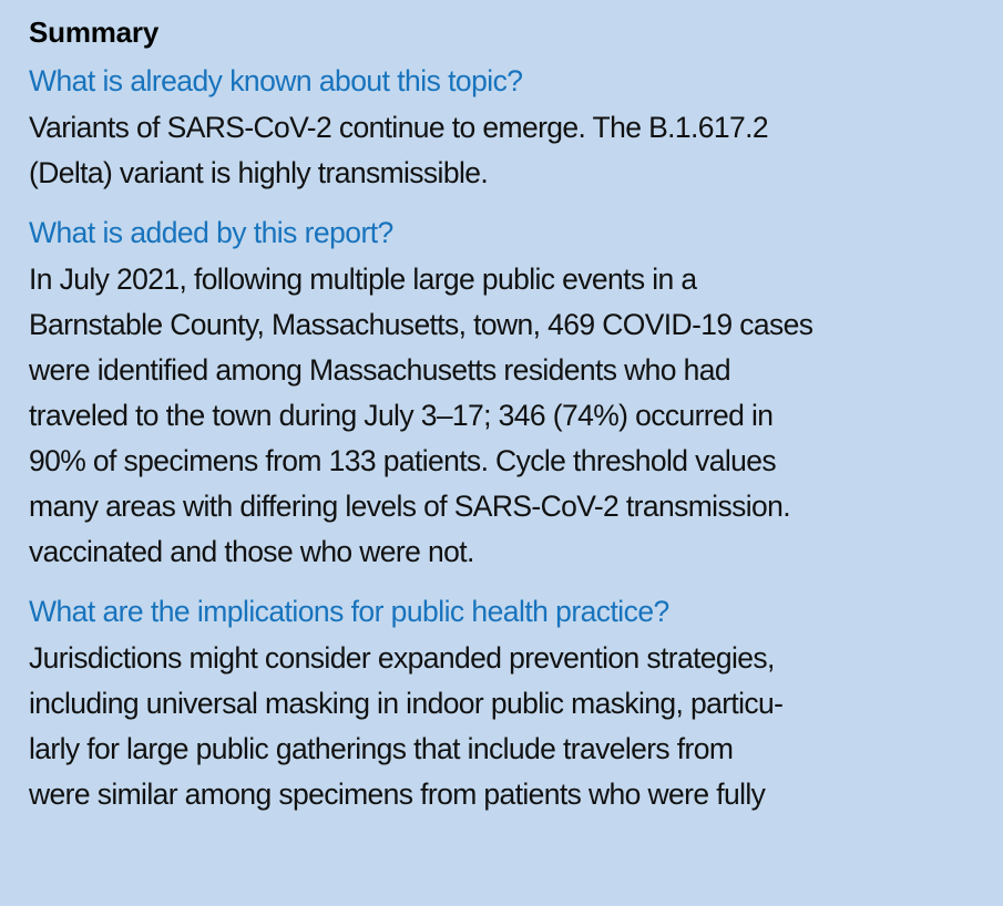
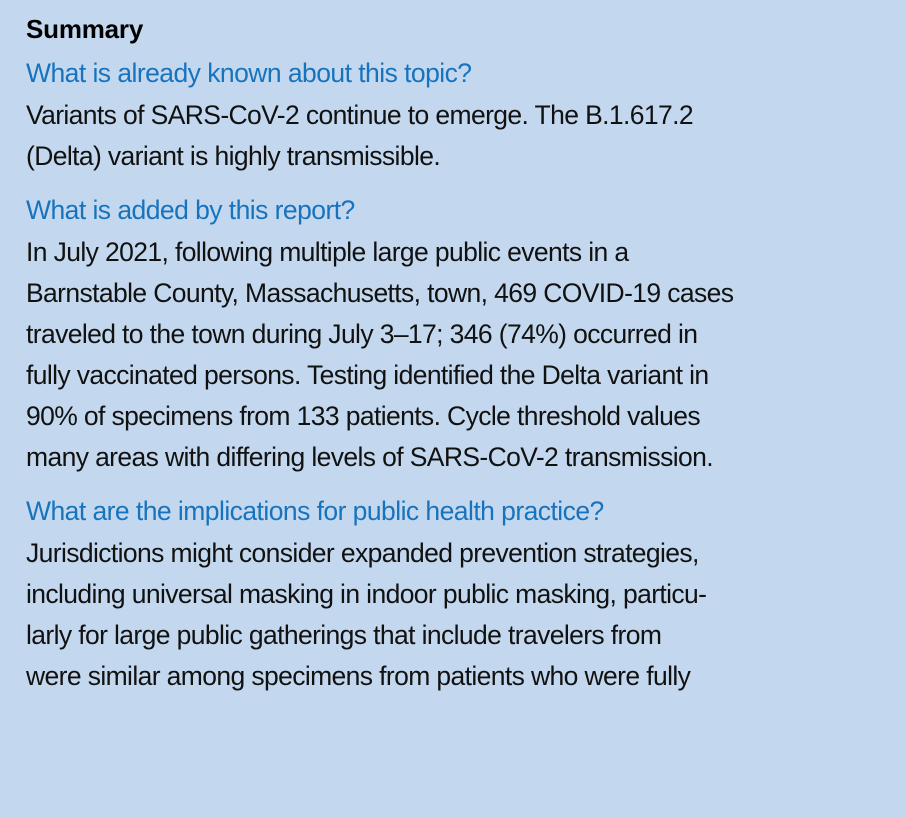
  Summary
  What is already known about this topic?
  Variants of SARS-CoV-2 continue to emerge. The B.1.617.2
  (Delta) variant is highly transmissible.
  What is added by this report?
  In July 2021, following multiple large public events in a
  Barnstable County, Massachusetts, town, 469 COVID-19 cases
- were identified among Massachusetts residents who had
  traveled to the town during July 3–17; 346 (74%) occurred in
+ fully vaccinated persons. Testing identified the Delta variant in
  90% of specimens from 133 patients. Cycle threshold values
  many areas with differing levels of SARS-CoV-2 transmission.
- vaccinated and those who were not.
  What are the implications for public health practice?
  Jurisdictions might consider expanded prevention strategies,
  including universal masking in indoor public masking, particu-
  larly for large public gatherings that include travelers from
  were similar among specimens from patients who were fully
